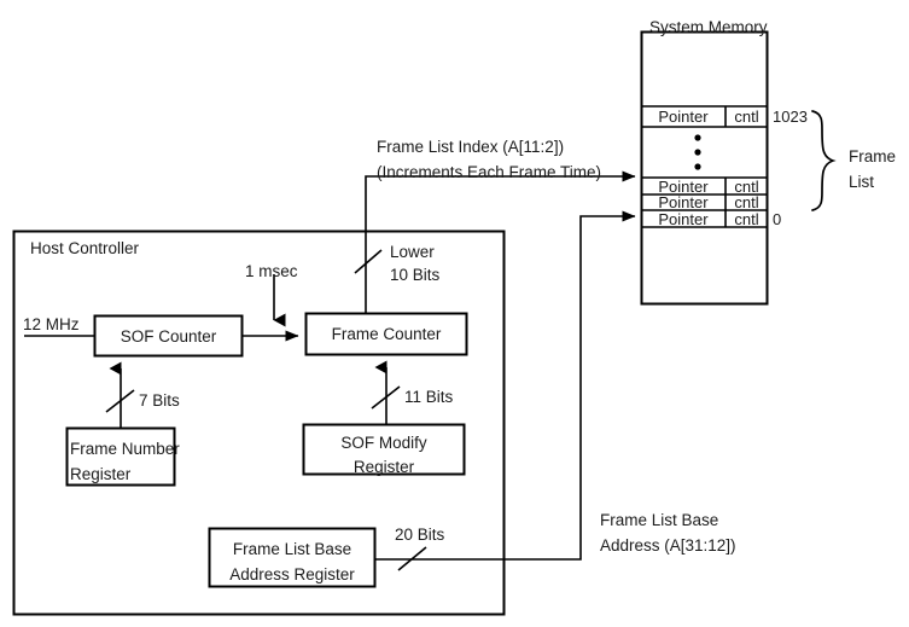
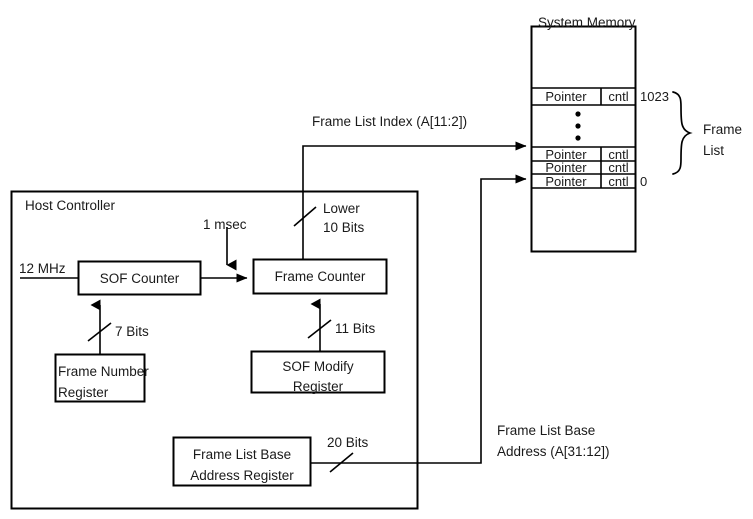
  Host Controller
  12 MHz
  1 msec
  Lower
  10 Bits
  7 Bits
  11 Bits
  20 Bits
  SOF Counter
  Frame Counter
  Frame Number
  Register
  SOF Modify
  Register
  Frame List Base
  Address Register
  Frame List Index (A[11:2])
- (Increments Each Frame Time)
  Frame List Base
  Address (A[31:12])
  System Memory
  Pointer
  cntl
  1023
  Pointer
  cntl
  Pointer
  cntl
  Pointer
  cntl
  0
  Frame
  List
